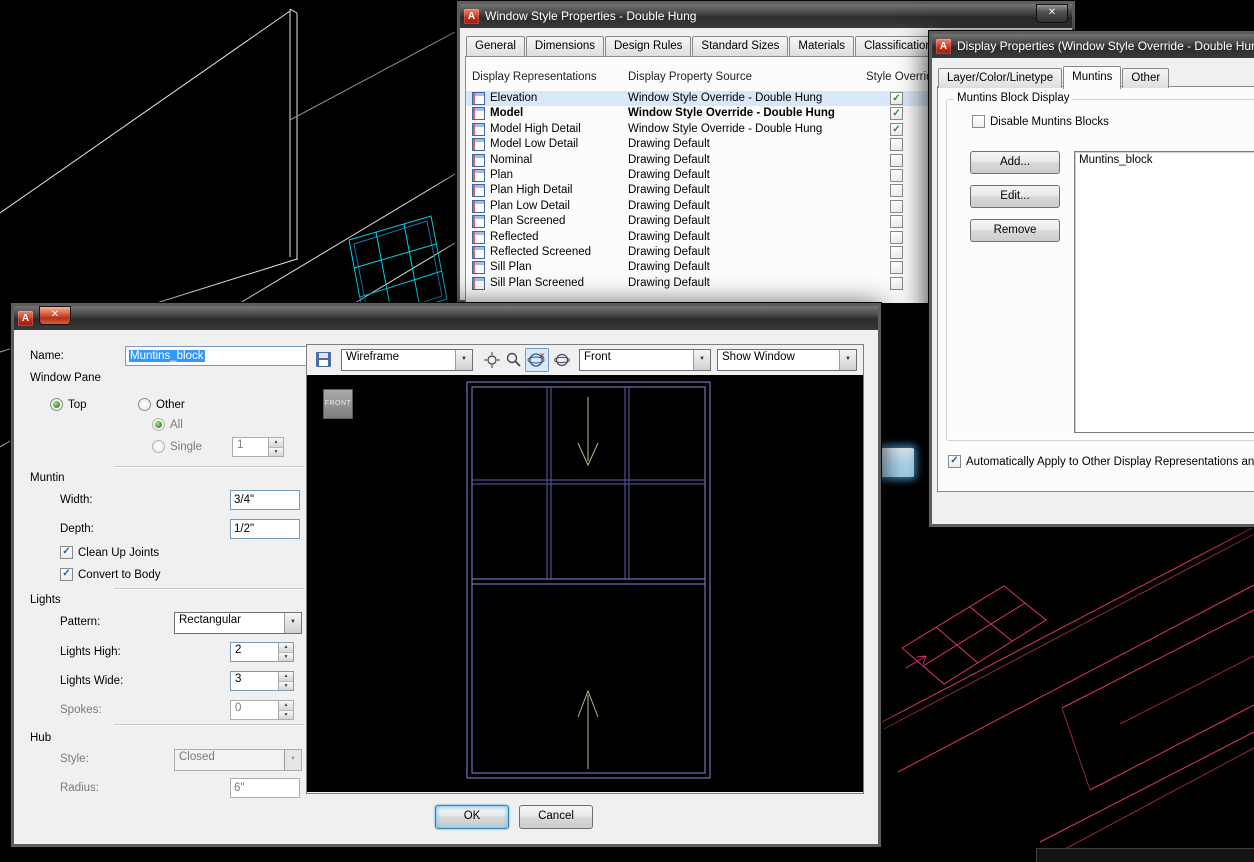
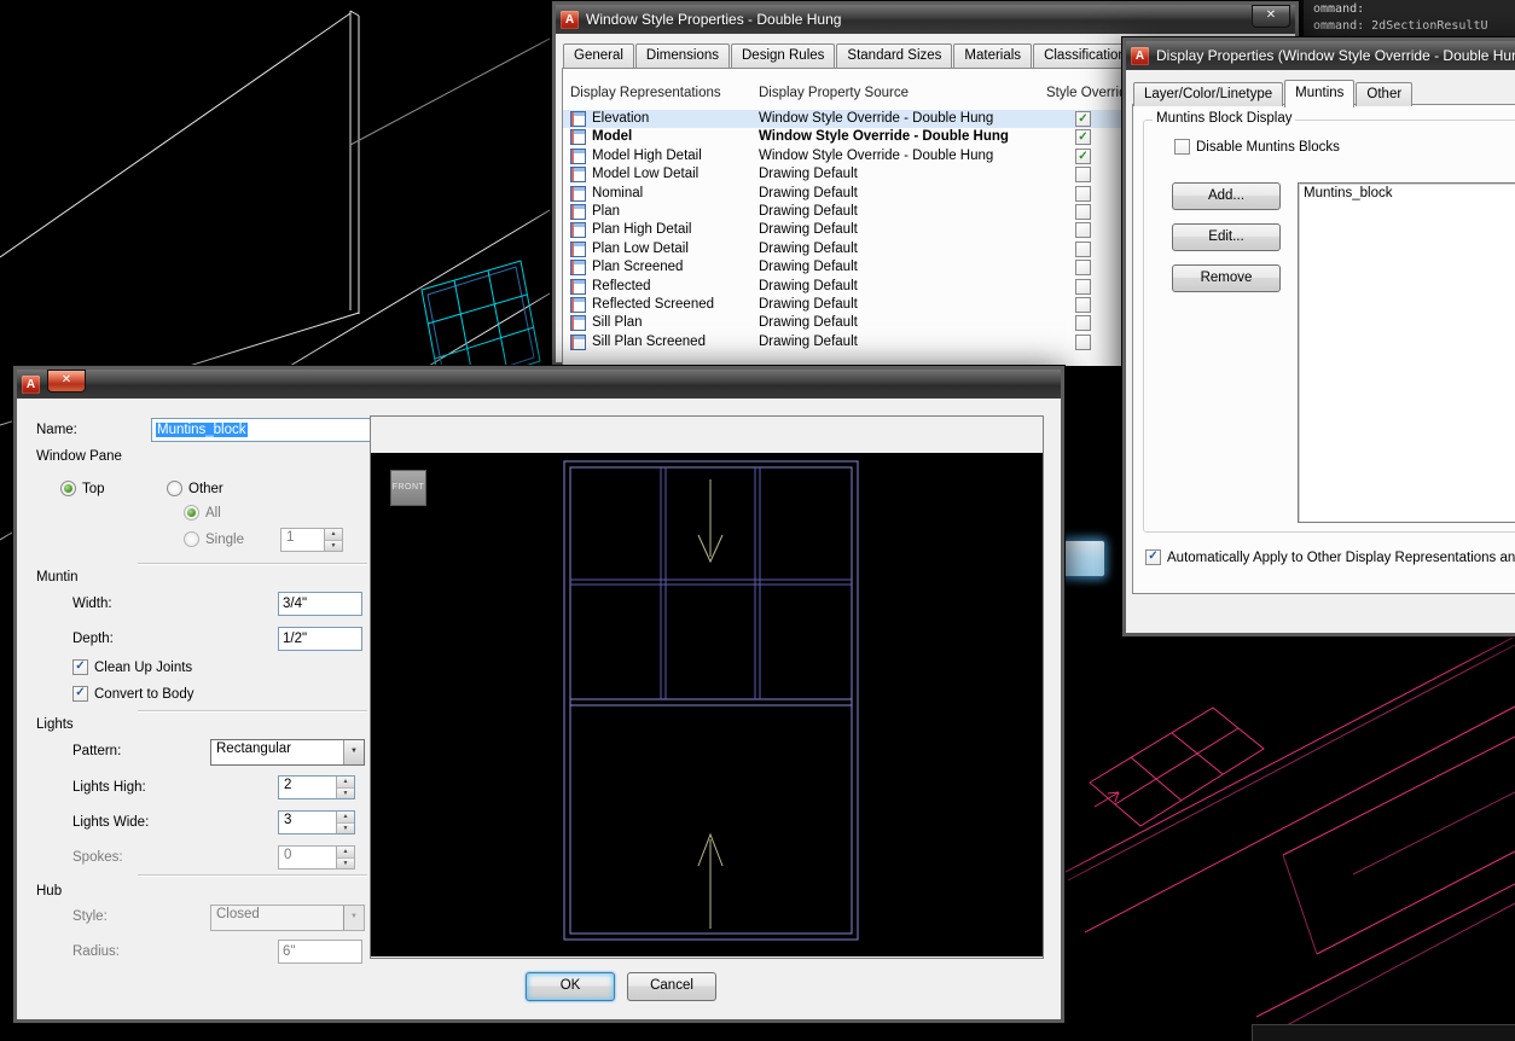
+ ommand:
+ ommand: 2dSectionResultU
  A
  Window Style Properties - Double Hung
  ✕
  General
  Dimensions
  Design Rules
  Standard Sizes
  Materials
  Classificatio
  Display Representations
  Display Property Source
  Style Overri
  Elevation
  Window Style Override - Double Hung
  Model
  Window Style Override - Double Hung
  Model High Detail
  Window Style Override - Double Hung
  Model Low Detail
  Drawing Default
  Nominal
  Drawing Default
  Plan
  Drawing Default
  Plan High Detail
  Drawing Default
  Plan Low Detail
  Drawing Default
  Plan Screened
  Drawing Default
  Reflected
  Drawing Default
  Reflected Screened
  Drawing Default
  Sill Plan
  Drawing Default
  Sill Plan Screened
  Drawing Default
  A
  Display Properties (Window Style Override - Double Hu
  Layer/Color/Linetype
  Muntins
  Other
  Muntins Block Display
  Disable Muntins Blocks
  Add...
  Edit...
  Remove
  Muntins_block
  Automatically Apply to Other Display Representations an
  A
  ✕
  Name:
  Muntins_block
  Window Pane
  Top
  Other
  All
  Single
  1
  Muntin
  Width:
  3/4"
  Depth:
  1/2"
  Clean Up Joints
  Convert to Body
  Lights
  Pattern:
  Rectangular
  Lights High:
  2
  Lights Wide:
  3
  Spokes:
  0
  Hub
  Style:
  Closed
  Radius:
  6"
- Wireframe
- x
- Front
- Show Window
  OK
  Cancel
